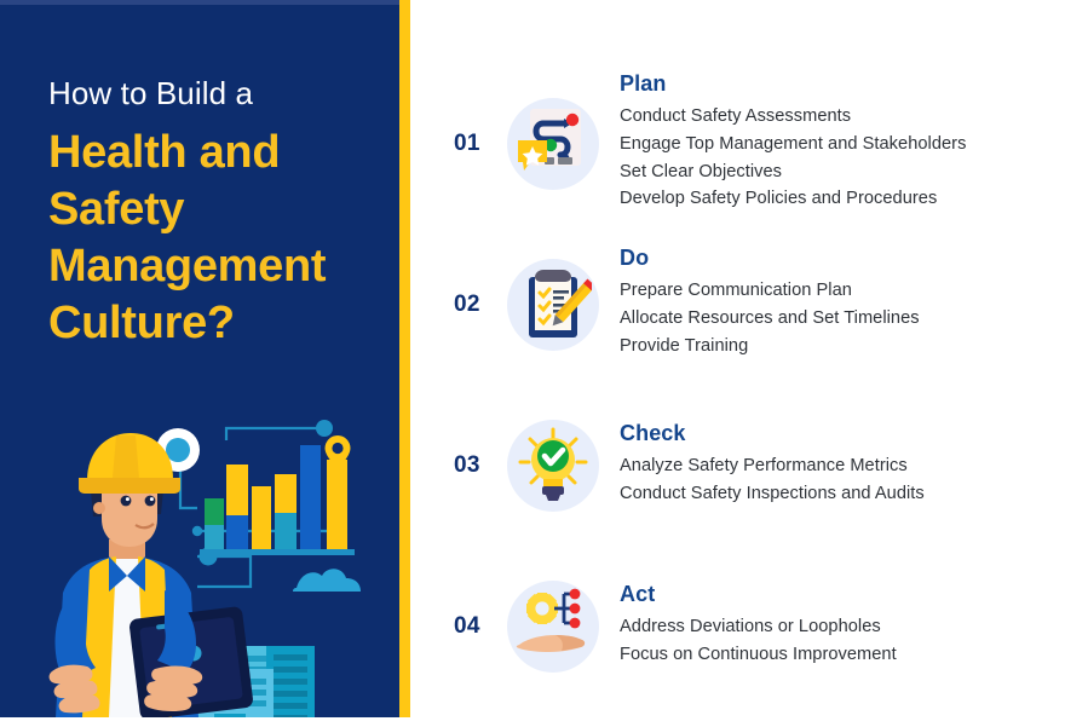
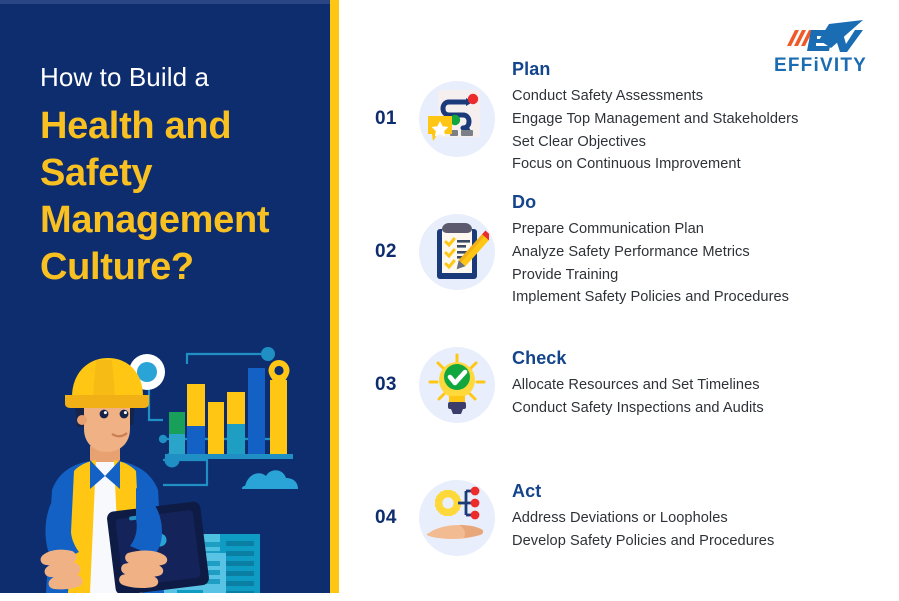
  How to Build a
  Health and
  Safety
  Management
  Culture?
+ EFFiVITY
  01
  Plan
  Conduct Safety Assessments
  Engage Top Management and Stakeholders
  Set Clear Objectives
- Develop Safety Policies and Procedures
+ Focus on Continuous Improvement
  02
  Do
  Prepare Communication Plan
- Allocate Resources and Set Timelines
+ Analyze Safety Performance Metrics
  Provide Training
+ Implement Safety Policies and Procedures
  03
  Check
- Analyze Safety Performance Metrics
+ Allocate Resources and Set Timelines
  Conduct Safety Inspections and Audits
  04
  Act
  Address Deviations or Loopholes
- Focus on Continuous Improvement
+ Develop Safety Policies and Procedures
